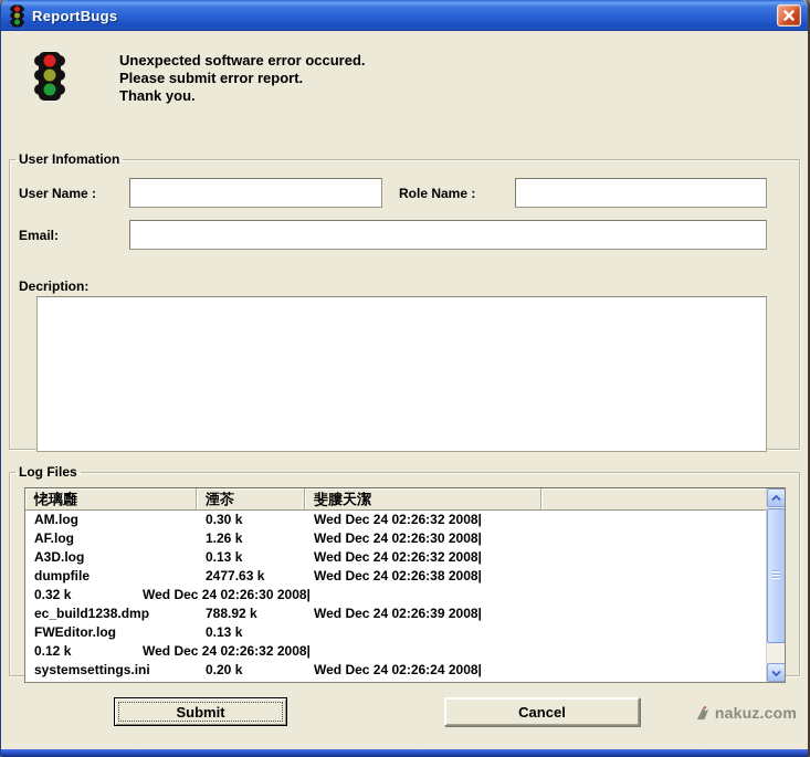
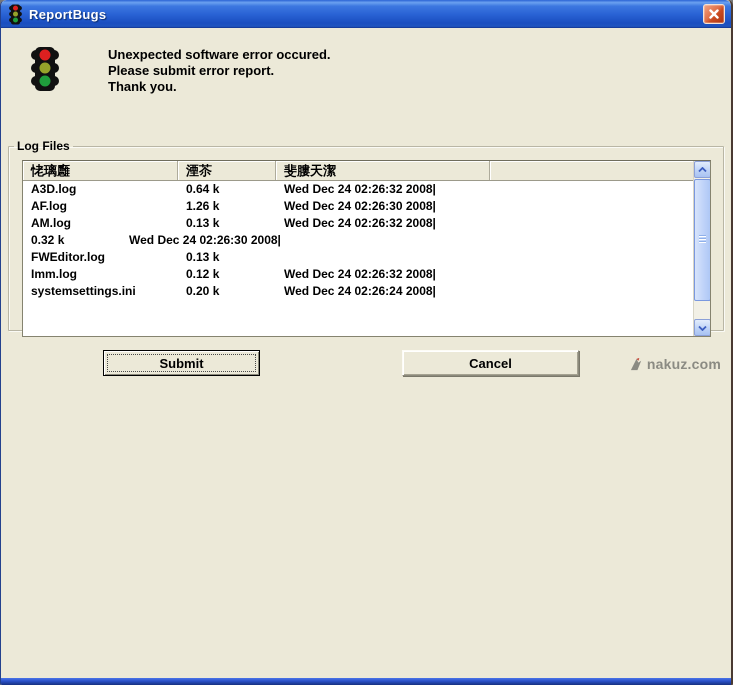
  ReportBugs
  Unexpected software error occured.
  Please submit error report.
  Thank you.
- User Infomation
- User Name :
- Role Name :
- Email:
- Decription:
  Log Files
  恅璃廱
  湮苶
  斐膢天潔
- AM.log
+ A3D.log
- 0.30 k
+ 0.64 k
  Wed Dec 24 02:26:32 2008|
  AF.log
  1.26 k
  Wed Dec 24 02:26:30 2008|
- A3D.log
+ AM.log
  0.13 k
  Wed Dec 24 02:26:32 2008|
- dumpfile
- 2477.63 k
- Wed Dec 24 02:26:38 2008|
  0.32 k
  Wed Dec 24 02:26:30 2008|
- ec_build1238.dmp
- 788.92 k
- Wed Dec 24 02:26:39 2008|
  FWEditor.log
  0.13 k
+ Imm.log
  0.12 k
  Wed Dec 24 02:26:32 2008|
  systemsettings.ini
  0.20 k
  Wed Dec 24 02:26:24 2008|
  Submit
  Cancel
  nakuz.com
